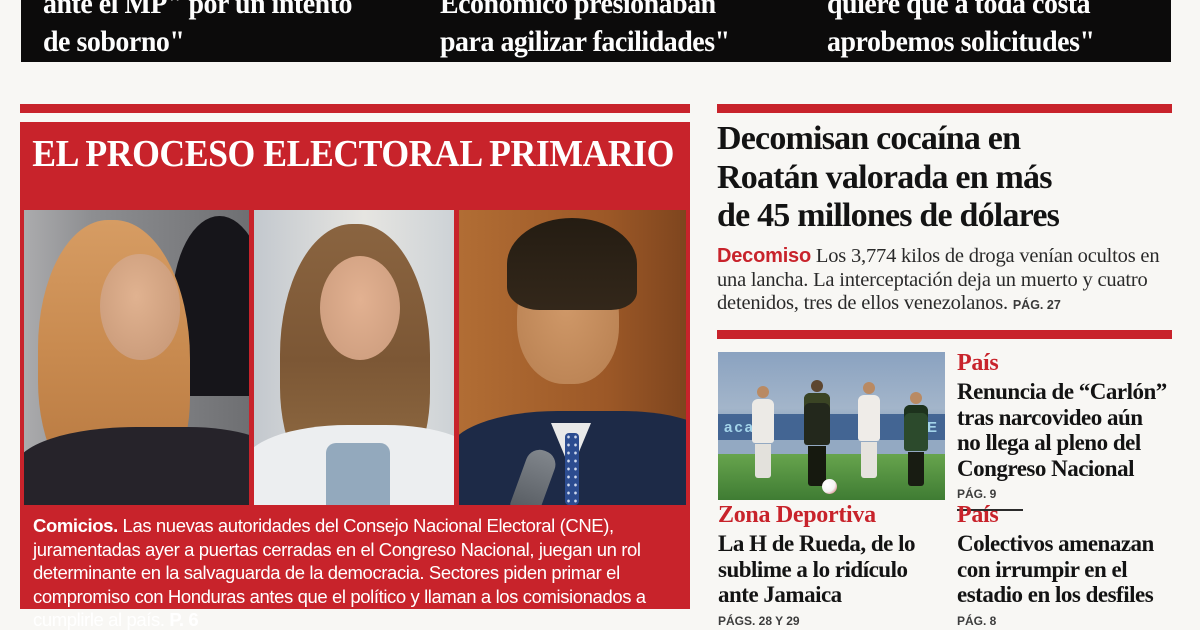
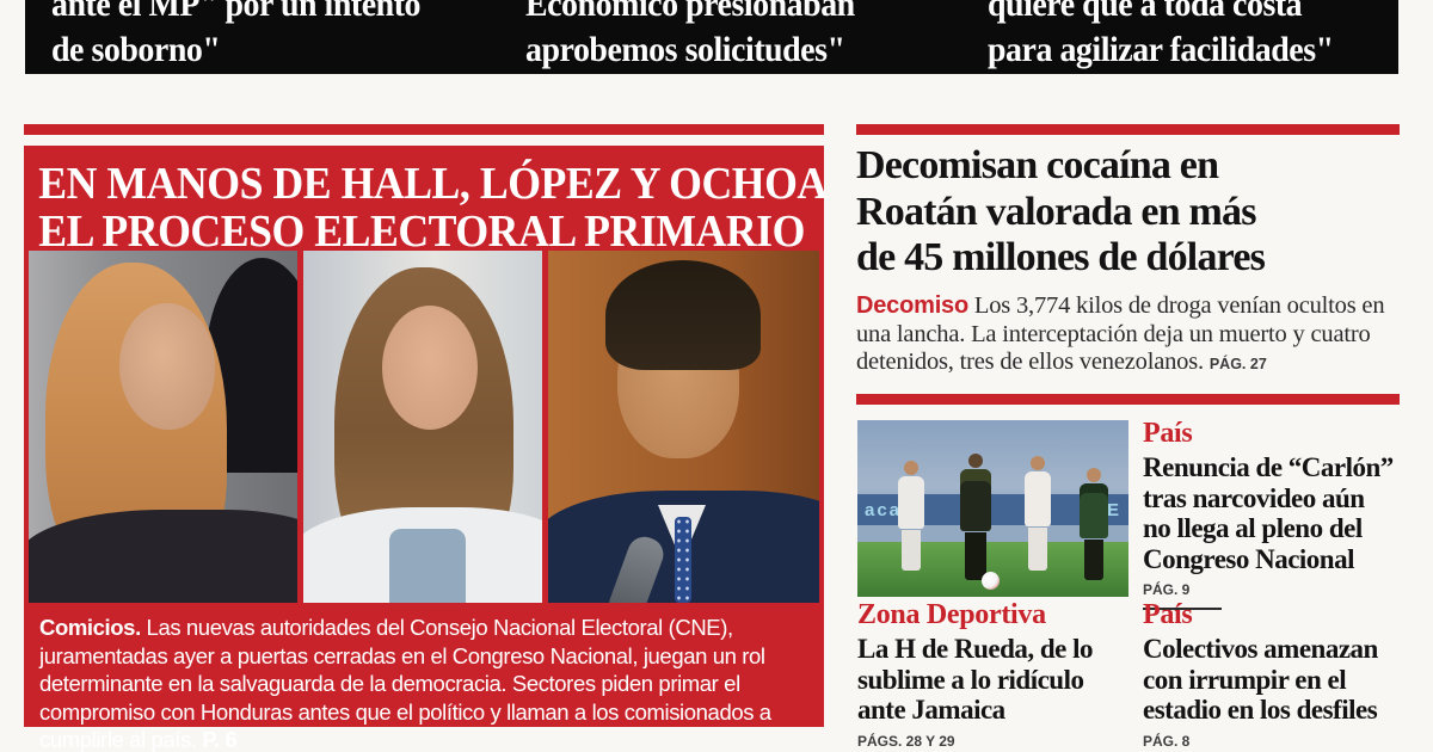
  ante el MP" por un intento
  de soborno"
  Económico presionaban
- para agilizar facilidades"
+ aprobemos solicitudes"
  quiere que a toda costa
- aprobemos solicitudes"
+ para agilizar facilidades"
+ EN MANOS DE HALL, LÓPEZ Y OCHOA
  EL PROCESO ELECTORAL PRIMARIO
  Comicios. Las nuevas autoridades del Consejo Nacional Electoral (CNE), juramentadas ayer a puertas cerradas en el Congreso Nacional, juegan un rol determinante en la salvaguarda de la democracia. Sectores piden primar el compromiso con Honduras antes que el político y llaman a los comisionados a
  Decomisan cocaína en
  Roatán valorada en más
  de 45 millones de dólares
  Decomiso Los 3,774 kilos de droga venían ocultos en una lancha. La interceptación deja un muerto y cuatro detenidos, tres de ellos venezolanos. PÁG. 27
  País
  Renuncia de “Carlón”
  tras narcovideo aún
  no llega al pleno del
  Congreso Nacional
  PÁG. 9
  Zona Deportiva
  La H de Rueda, de lo
  sublime a lo ridículo
  ante Jamaica
  PÁGS. 28 Y 29
  País
  Colectivos amenazan
  con irrumpir en el
  estadio en los desfiles
  PÁG. 8
